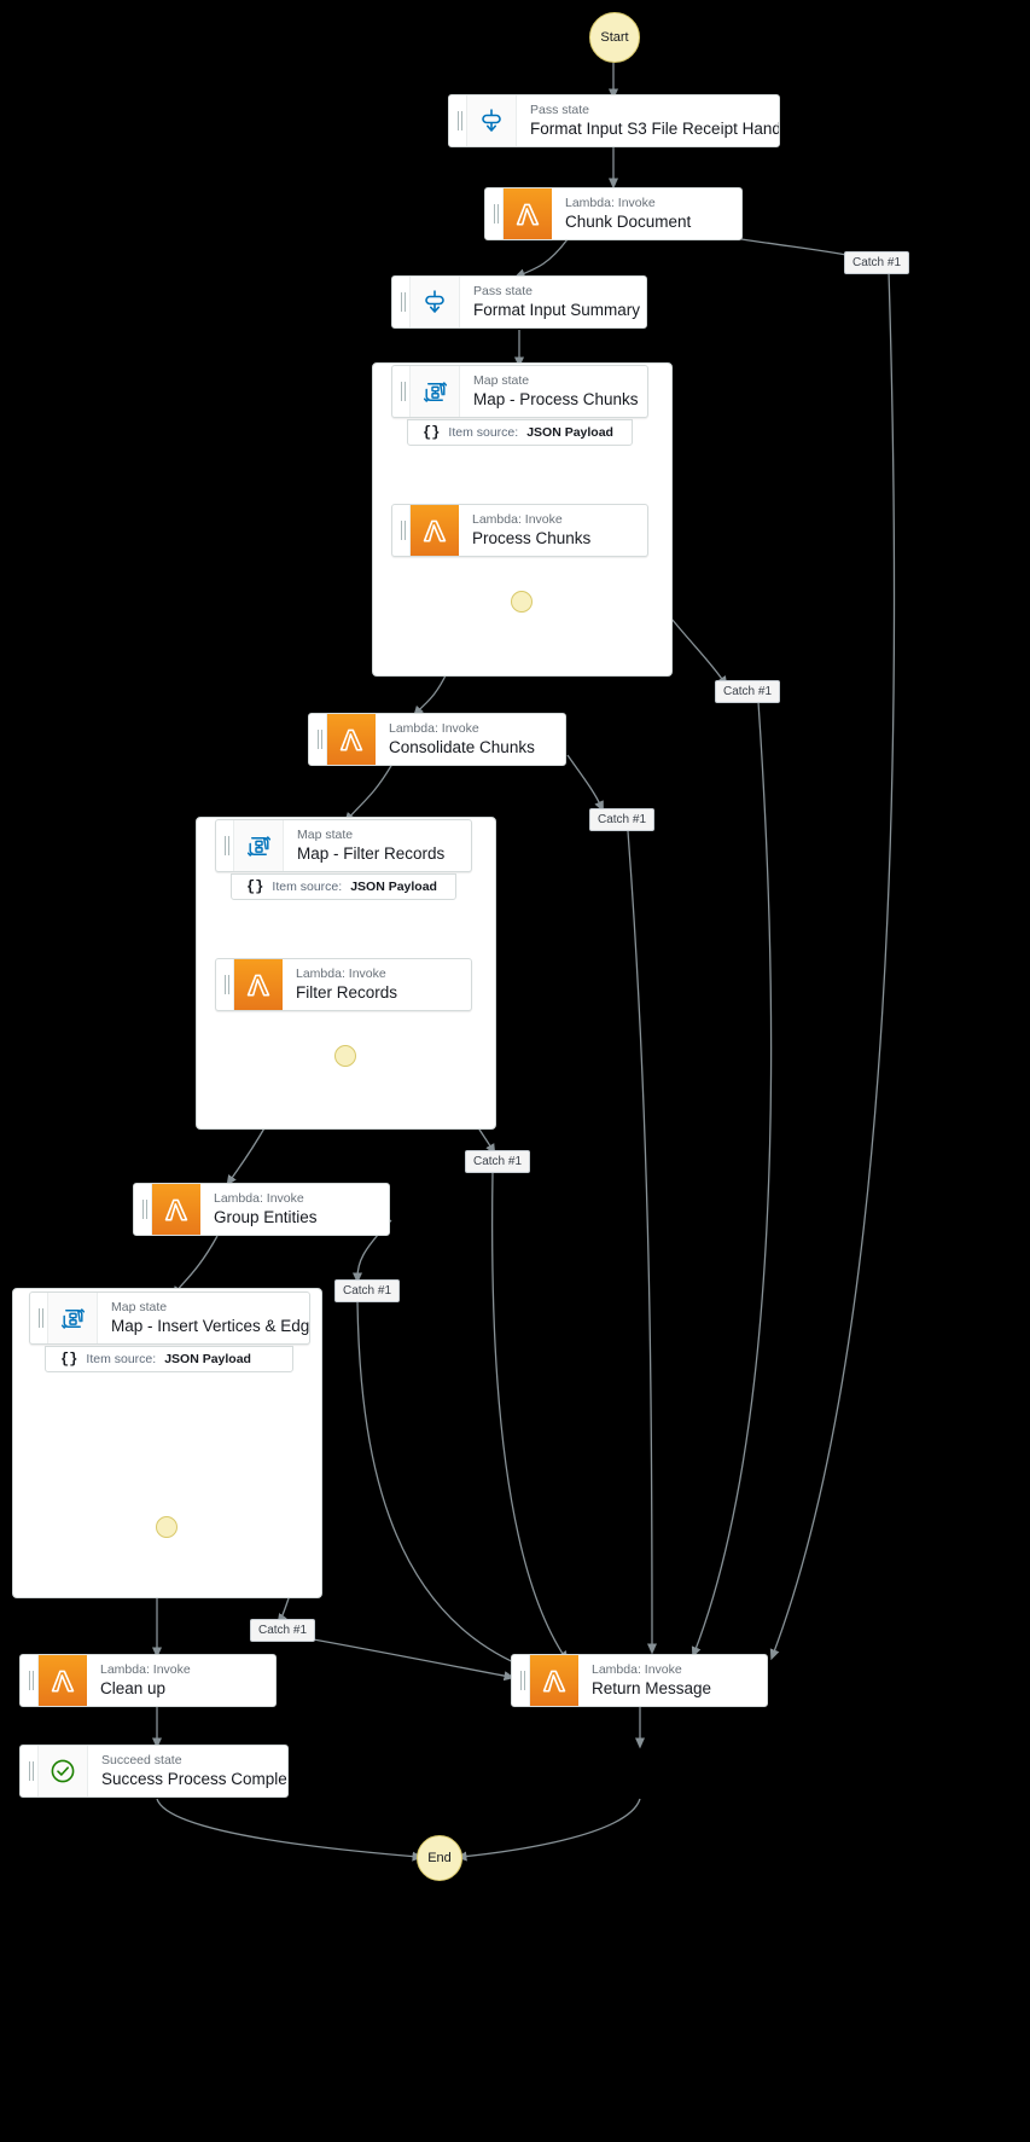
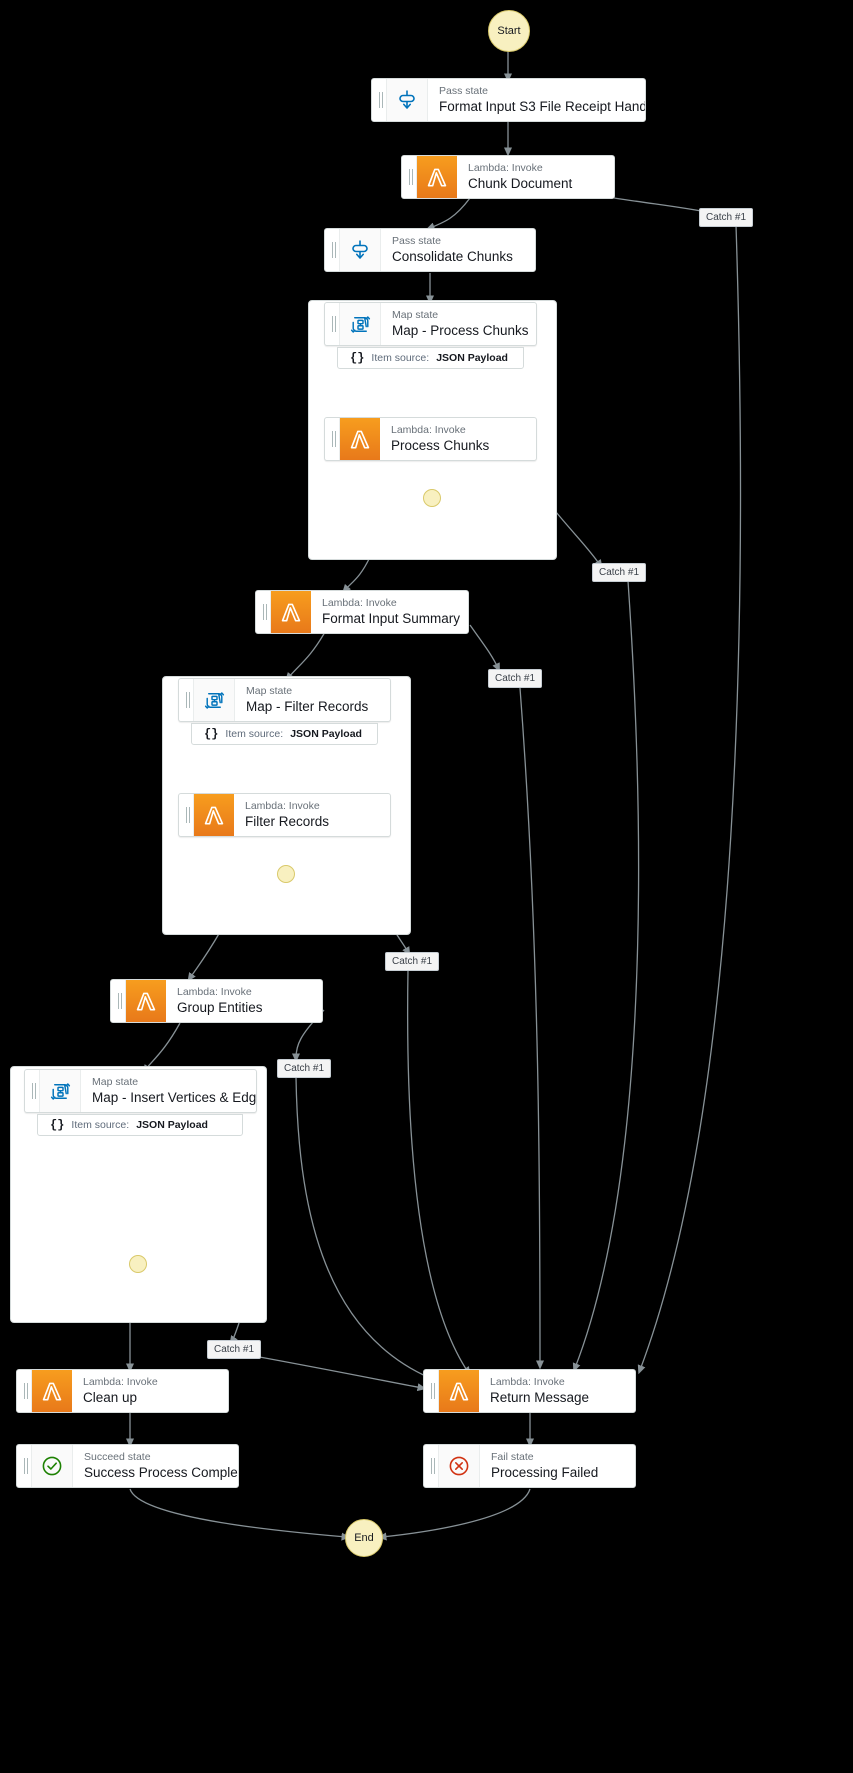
  Start
  Pass state
  Format Input S3 File Receipt Hand
  Lambda: Invoke
  Chunk Document
  Pass state
- Format Input Summary
+ Consolidate Chunks
  Map state
  Map - Process Chunks
  {}
  Item source:
  JSON Payload
  Lambda: Invoke
  Process Chunks
  Lambda: Invoke
- Consolidate Chunks
+ Format Input Summary
  Map state
  Map - Filter Records
  {}
  Item source:
  JSON Payload
  Lambda: Invoke
  Filter Records
  Lambda: Invoke
  Group Entities
  Map state
  Map - Insert Vertices & Edg
  {}
  Item source:
  JSON Payload
  Lambda: Invoke
  Clean up
  Lambda: Invoke
  Return Message
  Succeed state
  Success Process Comple
+ Fail state
+ Processing Failed
  Catch #1
  Catch #1
  Catch #1
  Catch #1
  Catch #1
  Catch #1
  End
